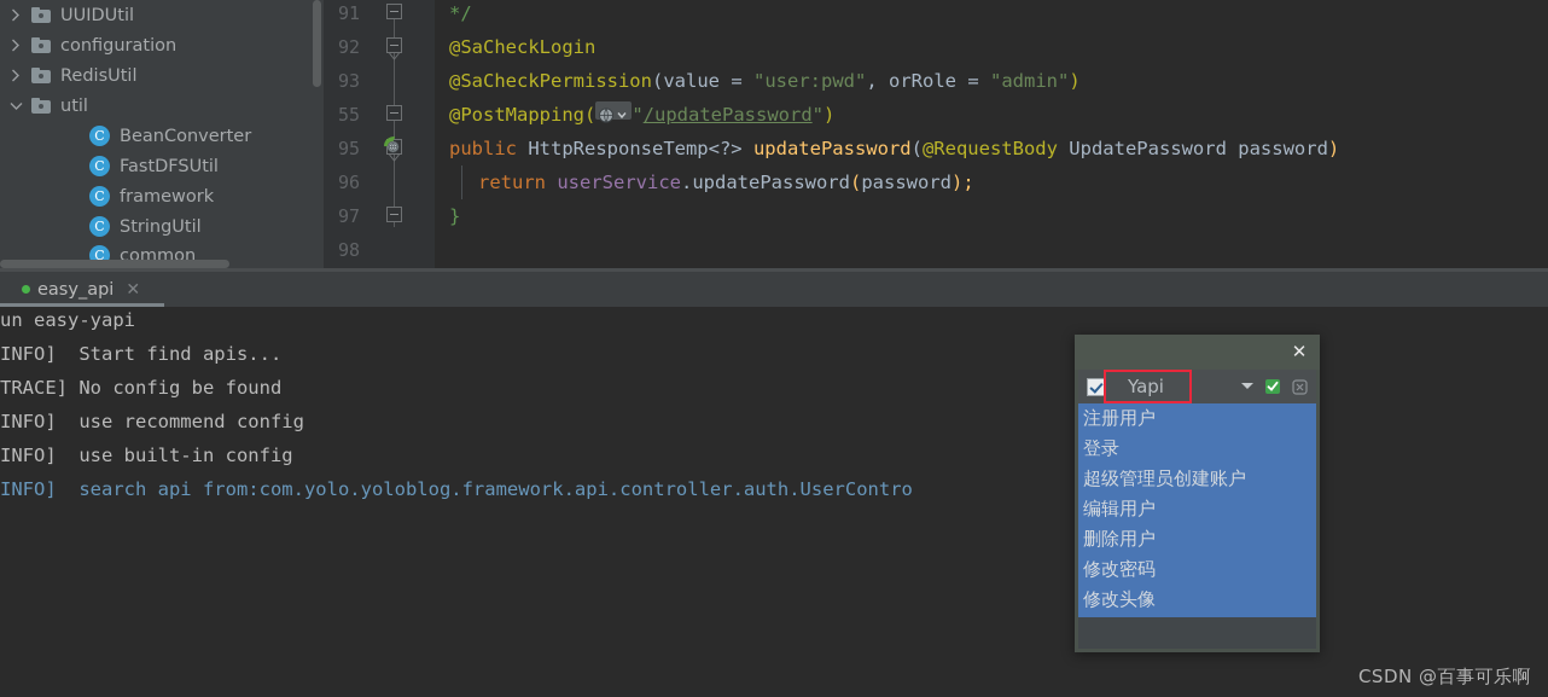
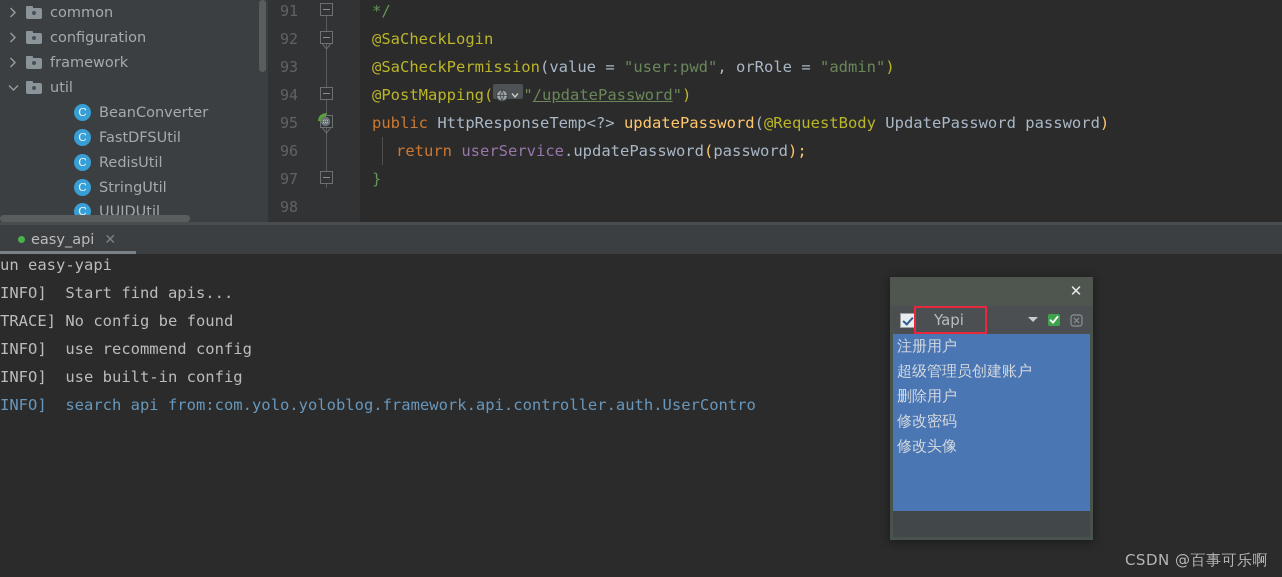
- UUIDUtil
+ common
  configuration
- RedisUtil
+ framework
  util
  C
  BeanConverter
  C
  FastDFSUtil
  C
- framework
+ RedisUtil
  C
  StringUtil
  C
- common
+ UUIDUtil
  91
  92
  93
- 55
+ 94
  95
  96
  97
  98
  */
  @SaCheckLogin
  @SaCheckPermission(value = "user:pwd", orRole = "admin")
  @PostMapping( "/updatePassword")
  public HttpResponseTemp<?> updatePassword(@RequestBody UpdatePassword password)
  return userService.updatePassword(password);
  }
  easy_api
  ✕
  un easy-yapi
  INFO] Start find apis...
  TRACE] No config be found
  INFO] use recommend config
  INFO] use built-in config
  INFO] search api from:com.yolo.yoloblog.framework.api.controller.auth.UserContro
  ✕
  Yapi
  注册用户
- 登录
  超级管理员创建账户
- 编辑用户
  删除用户
  修改密码
  修改头像
  CSDN @百事可乐啊
